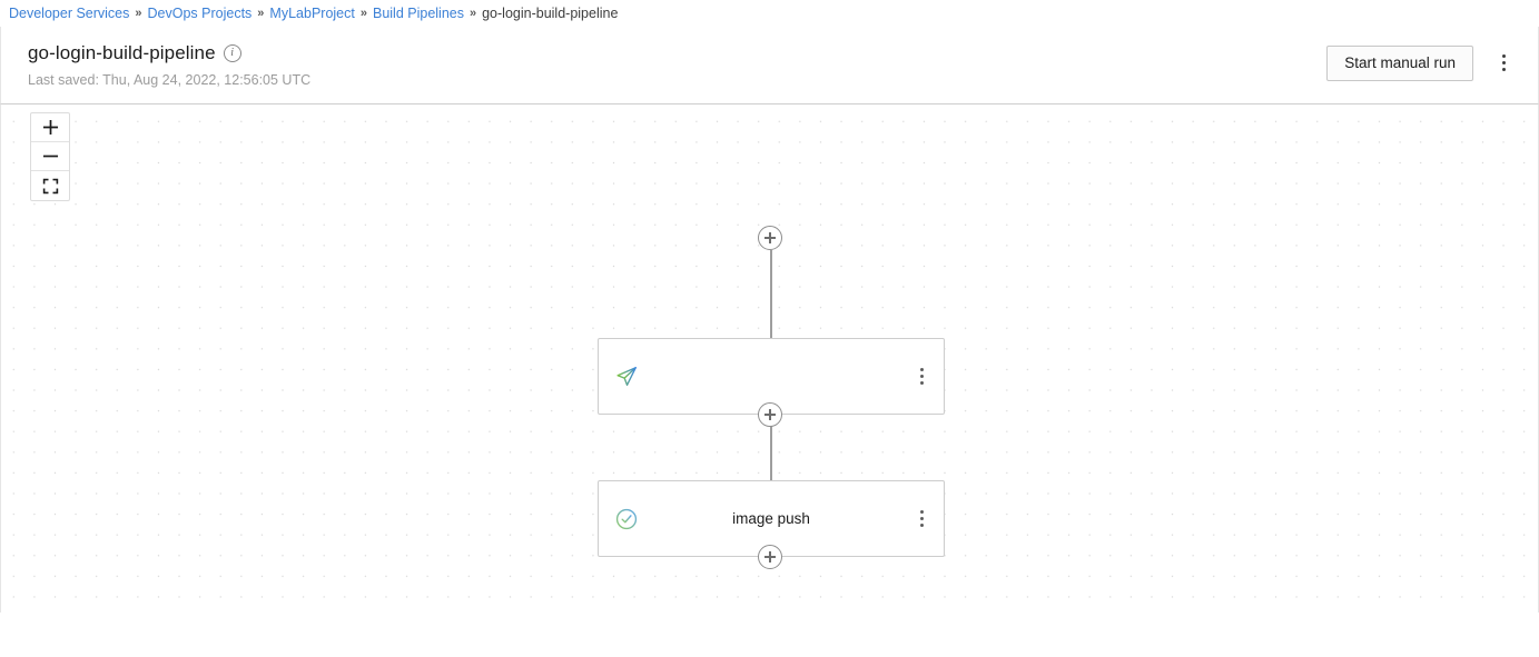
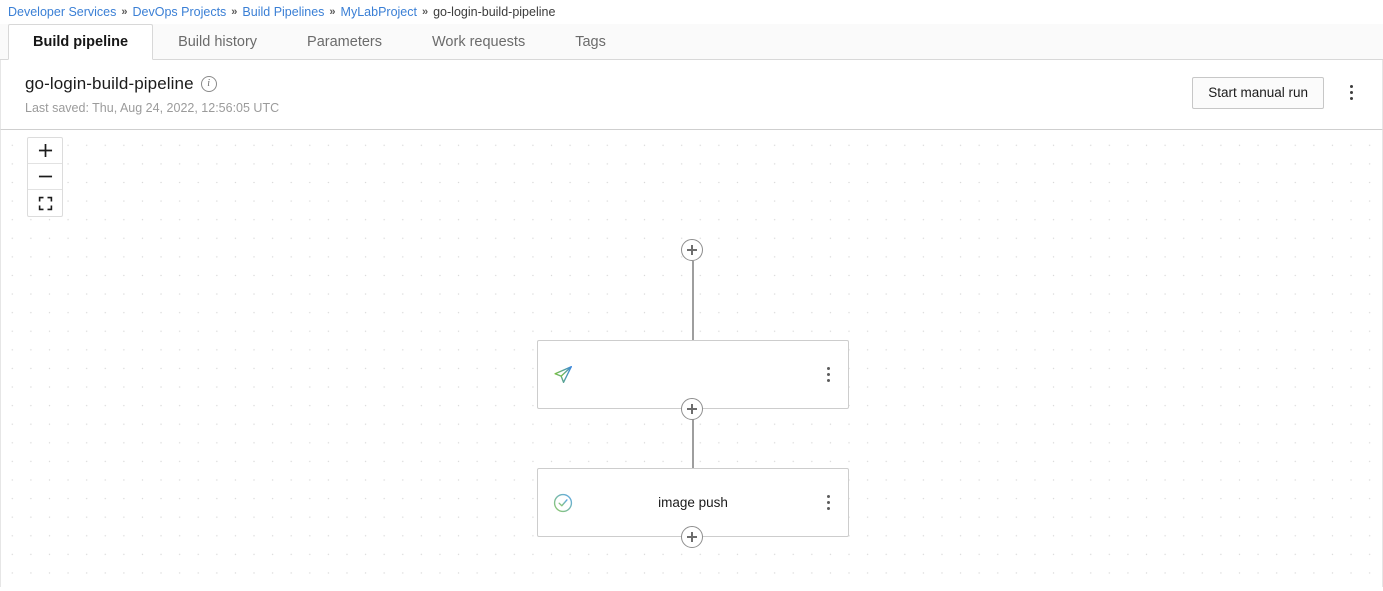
  Developer Services
  »
  DevOps Projects
  »
- MyLabProject
+ Build Pipelines
  »
- Build Pipelines
+ MyLabProject
  »
  go-login-build-pipeline
+ Build pipeline
+ Build history
+ Parameters
+ Work requests
+ Tags
  go-login-build-pipeline
  i
  Last saved: Thu, Aug 24, 2022, 12:56:05 UTC
  Start manual run
  image push
